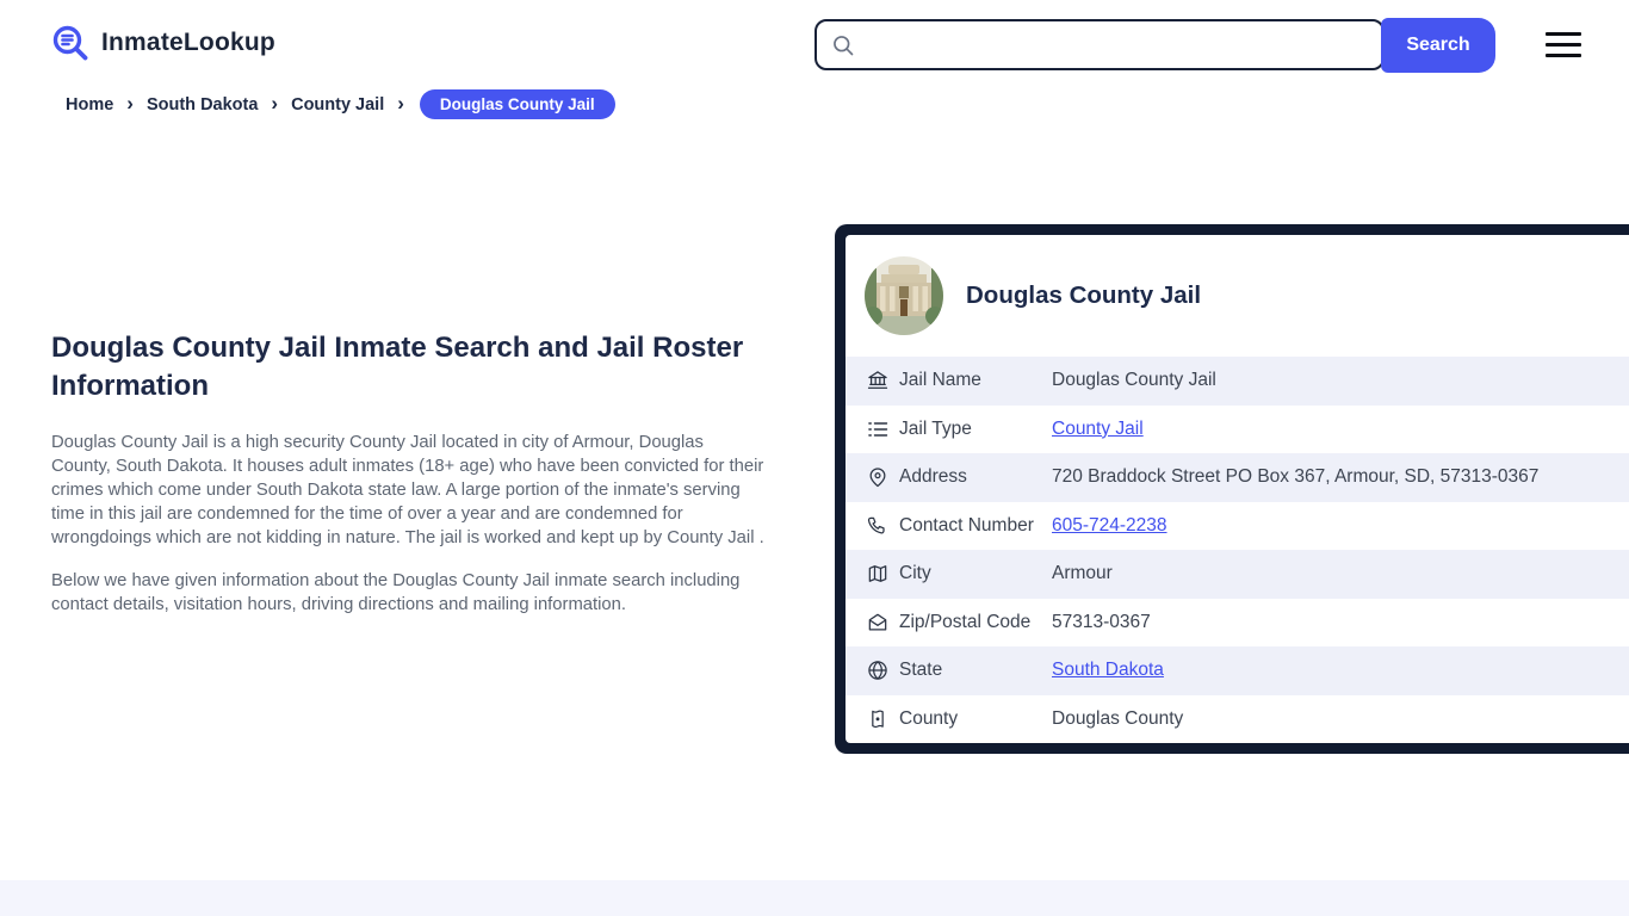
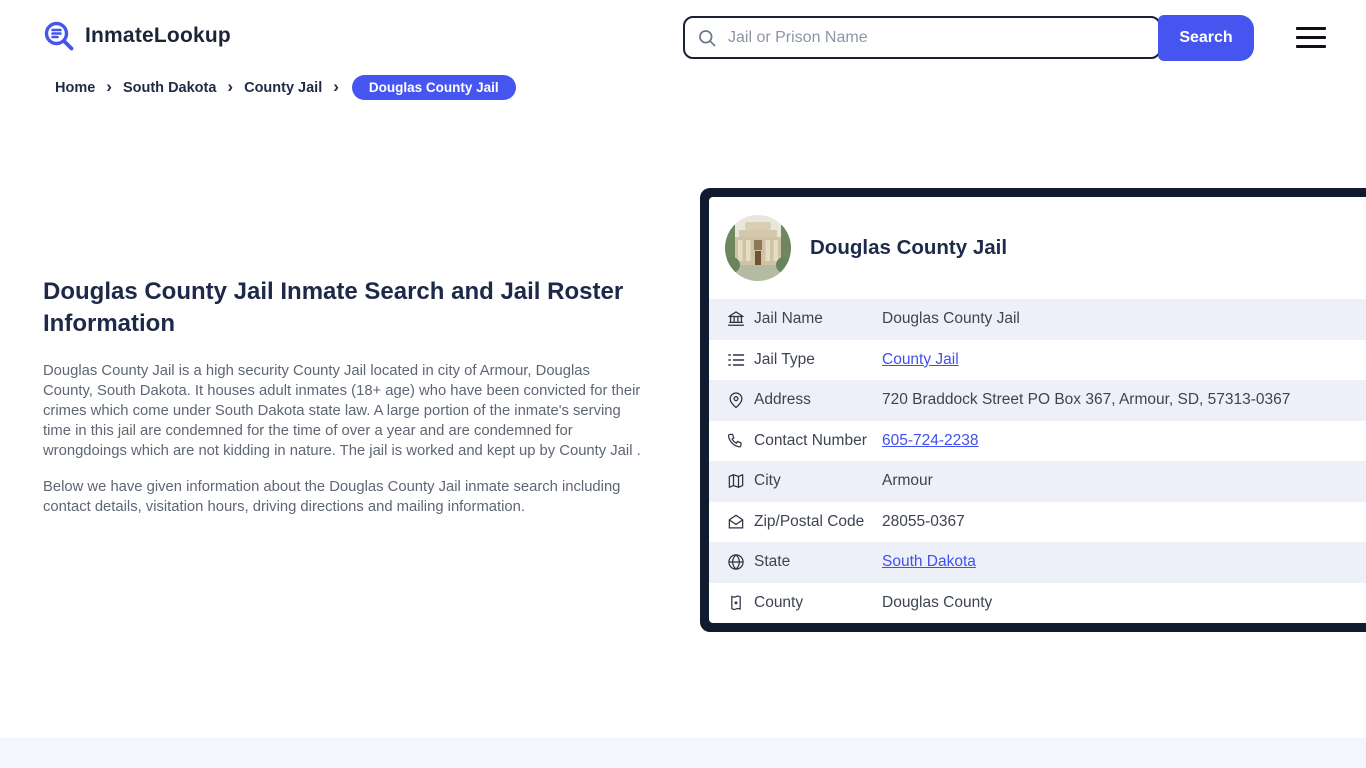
  InmateLookup
+ Jail or Prison Name
  Search
  Home
  ›
  South Dakota
  ›
  County Jail
  ›
  Douglas County Jail
  Douglas County Jail Inmate Search and Jail Roster Information
  Douglas County Jail is a high security County Jail located in city of Armour, Douglas County, South Dakota. It houses adult inmates (18+ age) who have been convicted for their crimes which come under South Dakota state law. A large portion of the inmate's serving time in this jail are condemned for the time of over a year and are condemned for wrongdoings which are not kidding in nature. The jail is worked and kept up by County Jail .
  Below we have given information about the Douglas County Jail inmate search including contact details, visitation hours, driving directions and mailing information.
  Douglas County Jail
  Jail Name
  Douglas County Jail
  Jail Type
  County Jail
  Address
  720 Braddock Street PO Box 367, Armour, SD, 57313-0367
  Contact Number
  605-724-2238
  City
  Armour
  Zip/Postal Code
- 57313-0367
+ 28055-0367
  State
  South Dakota
  County
  Douglas County
